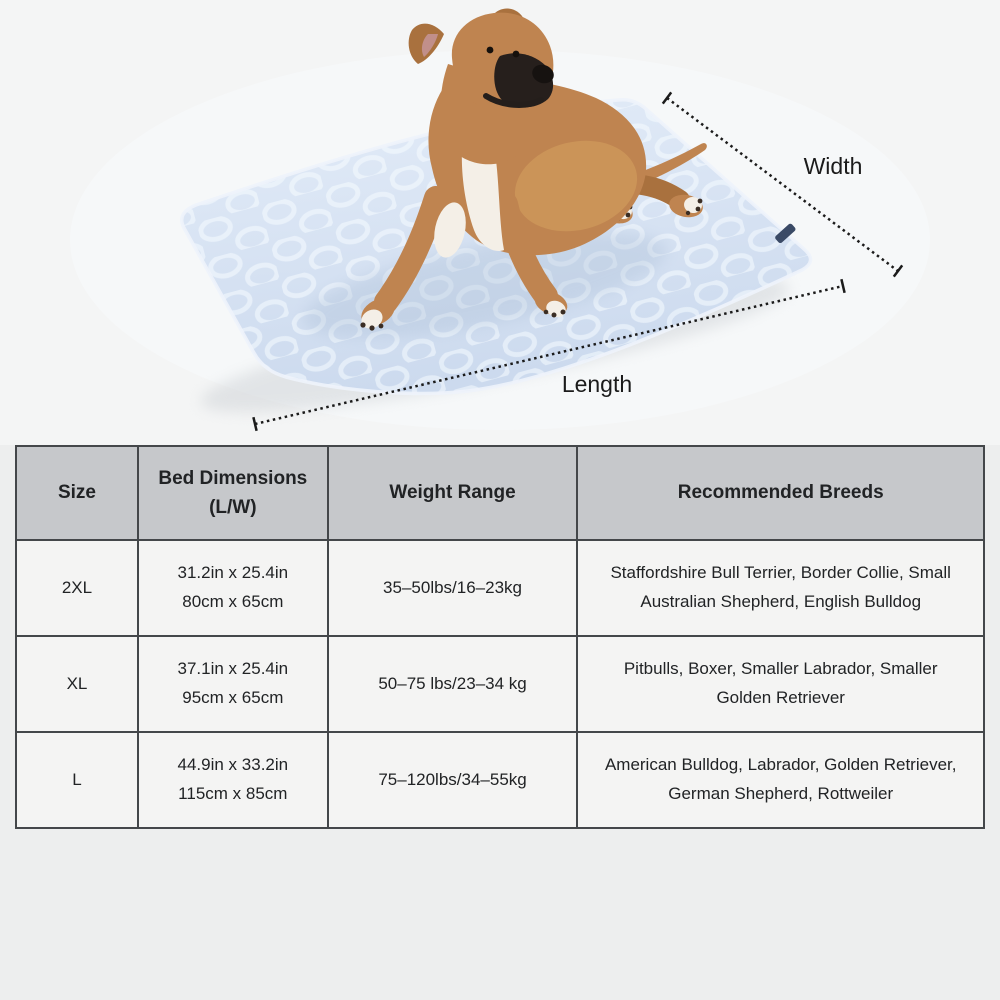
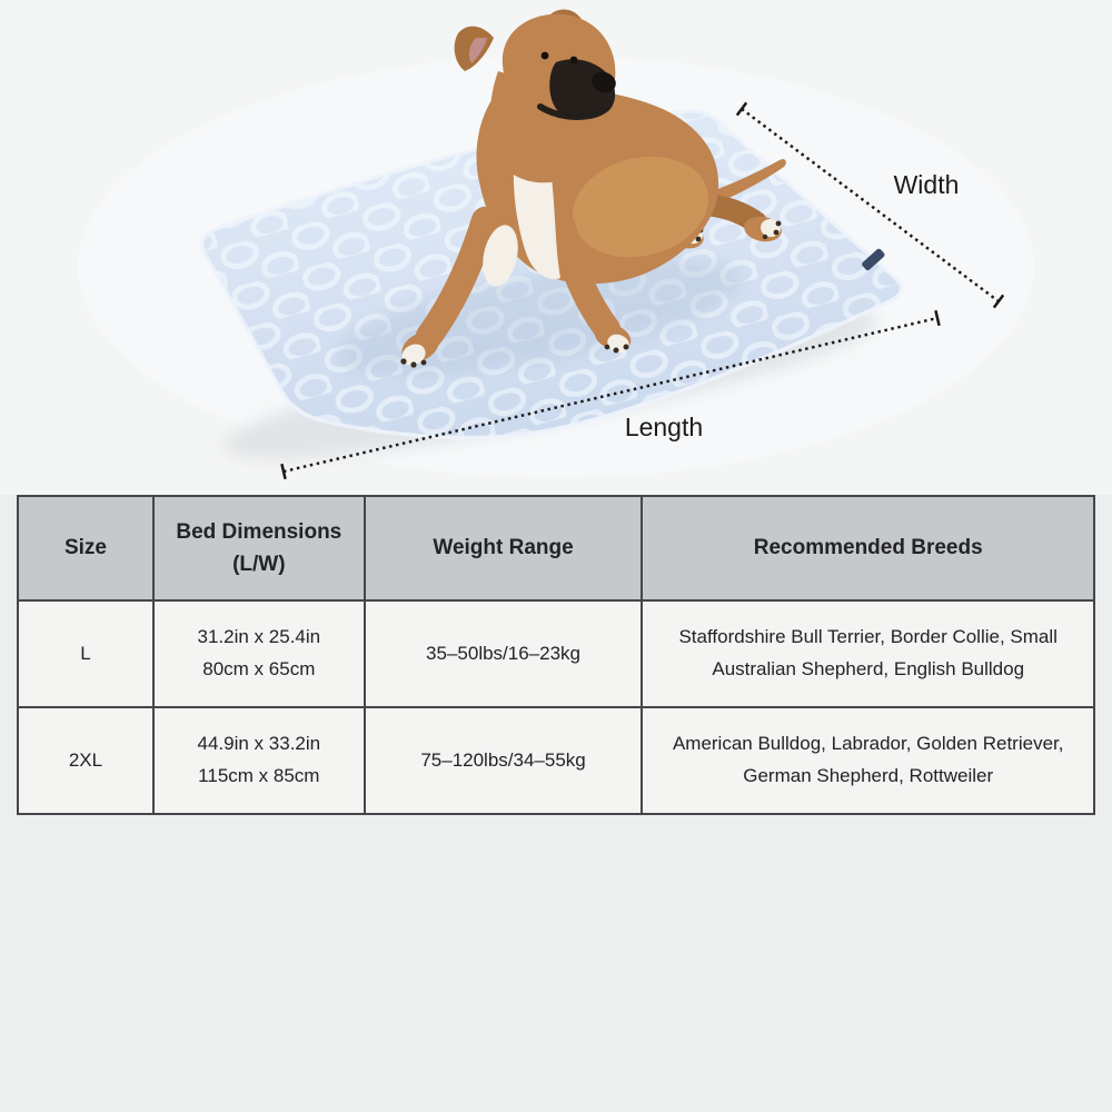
  Width
  Length
  Size	Bed Dimensions (L/W)	Weight Range	Recommended Breeds
- 2XL	31.2in x 25.4in 80cm x 65cm	35–50lbs/16–23kg	Staffordshire Bull Terrier, Border Collie, Small Australian Shepherd, English Bulldog
+ L	31.2in x 25.4in 80cm x 65cm	35–50lbs/16–23kg	Staffordshire Bull Terrier, Border Collie, Small Australian Shepherd, English Bulldog
- XL	37.1in x 25.4in 95cm x 65cm	50–75 lbs/23–34 kg	Pitbulls, Boxer, Smaller Labrador, Smaller Golden Retriever
- L	44.9in x 33.2in 115cm x 85cm	75–120lbs/34–55kg	American Bulldog, Labrador, Golden Retriever, German Shepherd, Rottweiler
+ 2XL	44.9in x 33.2in 115cm x 85cm	75–120lbs/34–55kg	American Bulldog, Labrador, Golden Retriever, German Shepherd, Rottweiler
